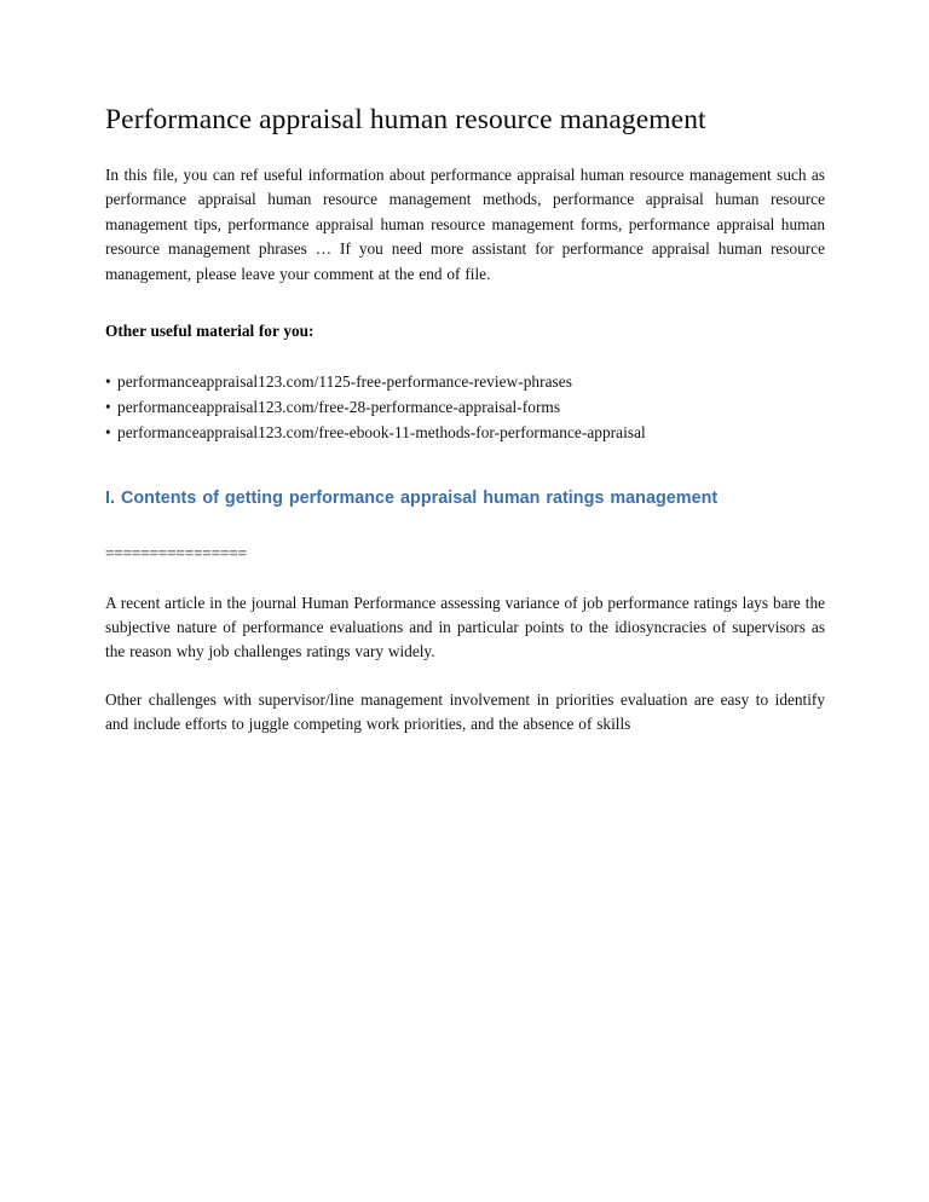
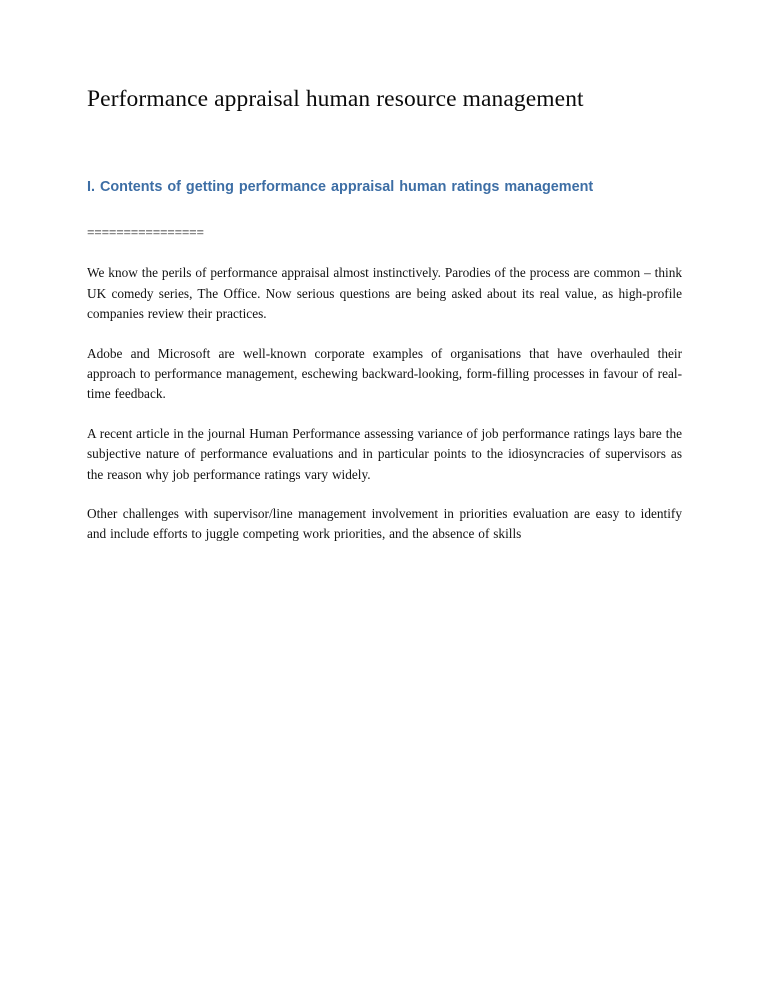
  Performance appraisal human resource management
- In this file, you can ref useful information about performance appraisal human resource management such as performance appraisal human resource management methods, performance appraisal human resource management tips, performance appraisal human resource management forms, performance appraisal human resource management phrases … If you need more assistant for performance appraisal human resource management, please leave your comment at the end of file.
- Other useful material for you:
- • performanceappraisal123.com/1125-free-performance-review-phrases
- • performanceappraisal123.com/free-28-performance-appraisal-forms
- • performanceappraisal123.com/free-ebook-11-methods-for-performance-appraisal
  I. Contents of getting performance appraisal human ratings management
  ================
+ We know the perils of performance appraisal almost instinctively. Parodies of the process are common – think UK comedy series, The Office. Now serious questions are being asked about its real value, as high-profile companies review their practices.
+ Adobe and Microsoft are well-known corporate examples of organisations that have overhauled their approach to performance management, eschewing backward-looking, form-filling processes in favour of real-time feedback.
- A recent article in the journal Human Performance assessing variance of job performance ratings lays bare the subjective nature of performance evaluations and in particular points to the idiosyncracies of supervisors as the reason why job challenges ratings vary widely.
+ A recent article in the journal Human Performance assessing variance of job performance ratings lays bare the subjective nature of performance evaluations and in particular points to the idiosyncracies of supervisors as the reason why job performance ratings vary widely.
  Other challenges with supervisor/line management involvement in priorities evaluation are easy to identify and include efforts to juggle competing work priorities, and the absence of skills
